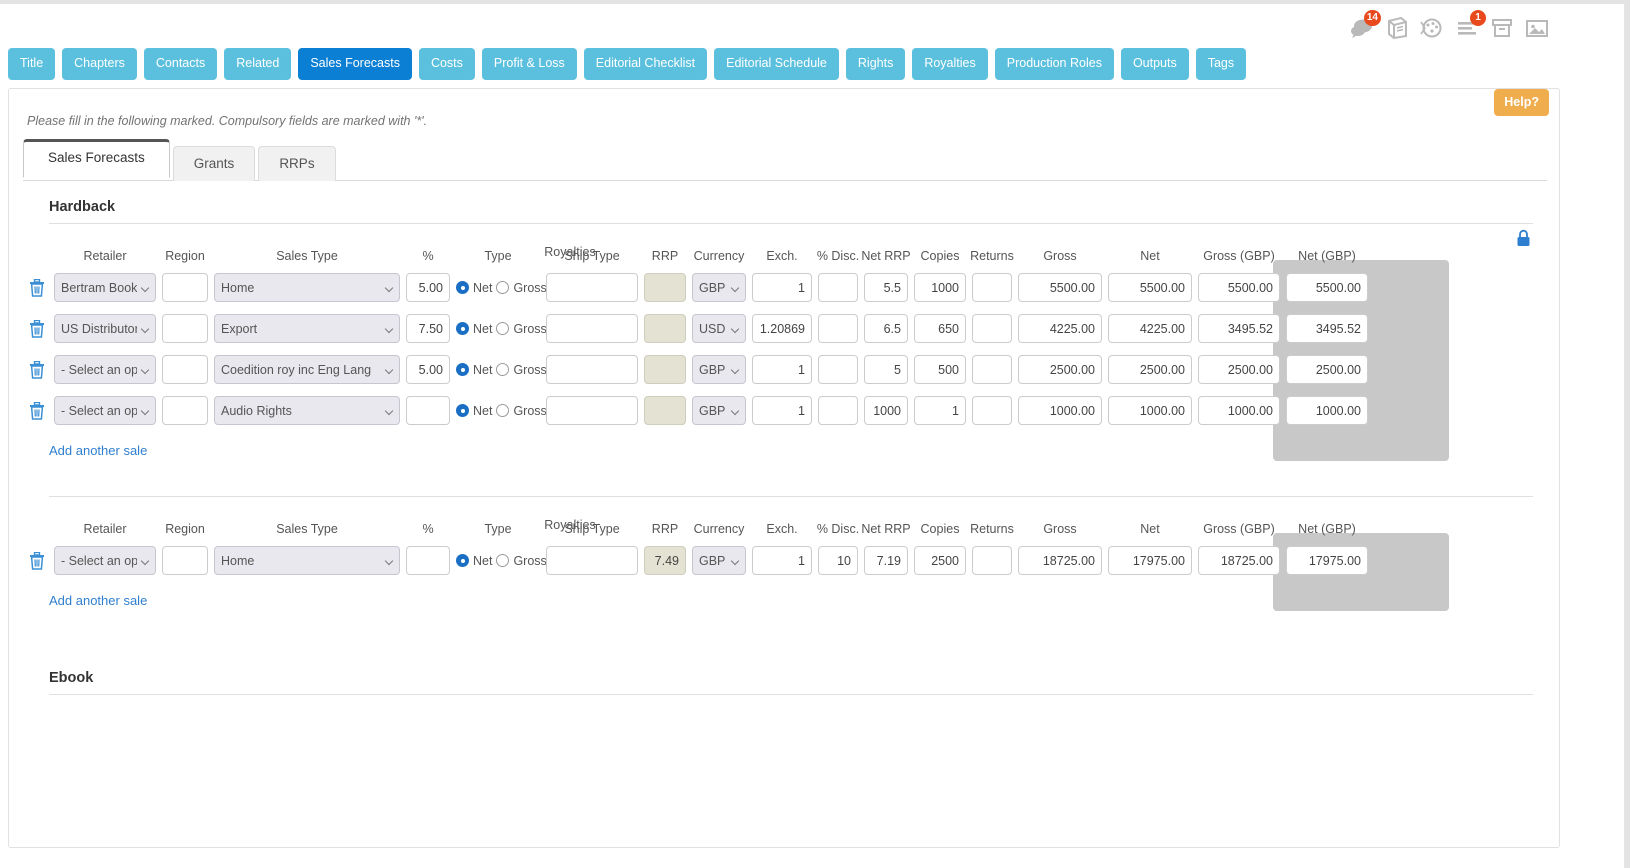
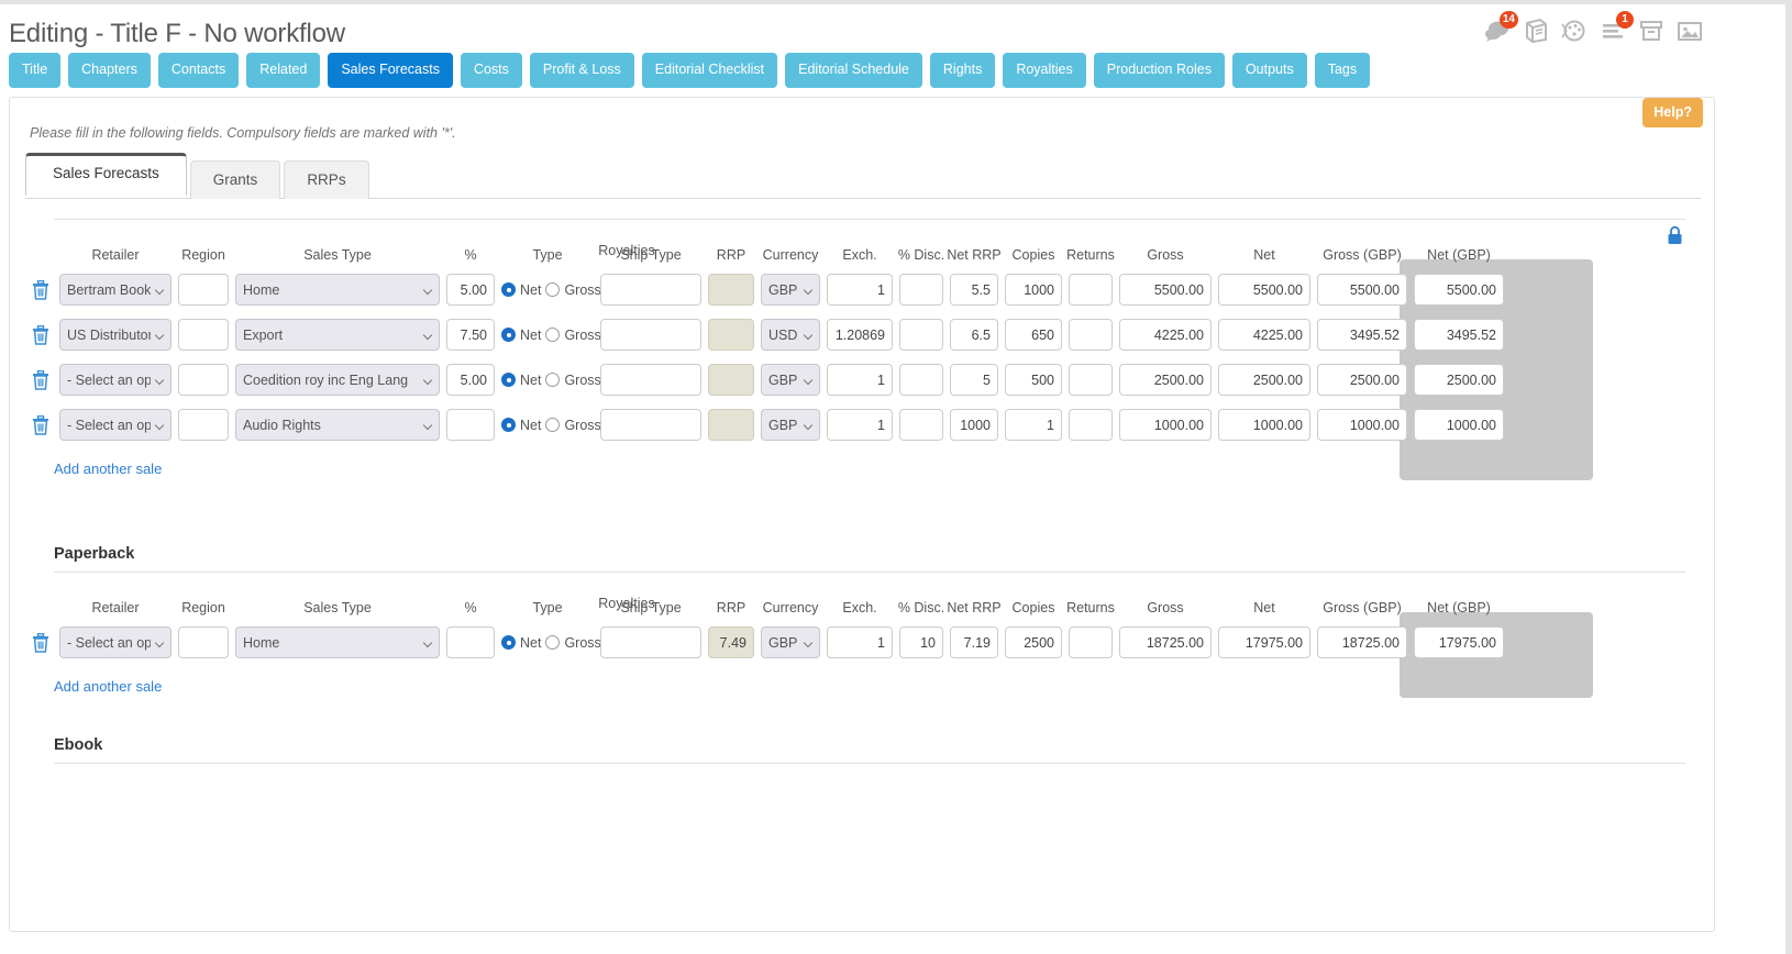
+ Editing - Title F - No workflow
  14
  1
  Title
  Chapters
  Contacts
  Related
  Sales Forecasts
  Costs
  Profit & Loss
  Editorial Checklist
  Editorial Schedule
  Rights
  Royalties
  Production Roles
  Outputs
  Tags
  Help?
- Please fill in the following marked. Compulsory fields are marked with '*'.
+ Please fill in the following fields. Compulsory fields are marked with '*'.
  Sales Forecasts
  Grants
  RRPs
- Hardback
  Royalties
  Retailer
  Region
  Sales Type
  %
  Type
  Ship Type
  RRP
  Currency
  Exch.
  % Disc.
  Net RRP
  Copies
  Returns
  Gross
  Net
  Gross (GBP)
  Net (GBP)
  Bertram Book
  Home
  5.00
  Net
  Gross
  GBP
  1
  5.5
  1000
  5500.00
  5500.00
  5500.00
  5500.00
  US Distributor
  Export
  7.50
  Net
  Gross
  USD
  1.20869
  6.5
  650
  4225.00
  4225.00
  3495.52
  3495.52
  Coedition roy inc Eng Lang
  5.00
  Net
  Gross
  GBP
  1
  5
  500
  2500.00
  2500.00
  2500.00
  2500.00
  Audio Rights
  Net
  Gross
  GBP
  1
  1000
  1
  1000.00
  1000.00
  1000.00
  1000.00
  Add another sale
+ Paperback
  Royalties
  Retailer
  Region
  Sales Type
  %
  Type
  Ship Type
  RRP
  Currency
  Exch.
  % Disc.
  Net RRP
  Copies
  Returns
  Gross
  Net
  Gross (GBP)
  Net (GBP)
  Home
  Net
  Gross
  7.49
  GBP
  1
  10
  7.19
  2500
  18725.00
  17975.00
  18725.00
  17975.00
  Add another sale
  Ebook
